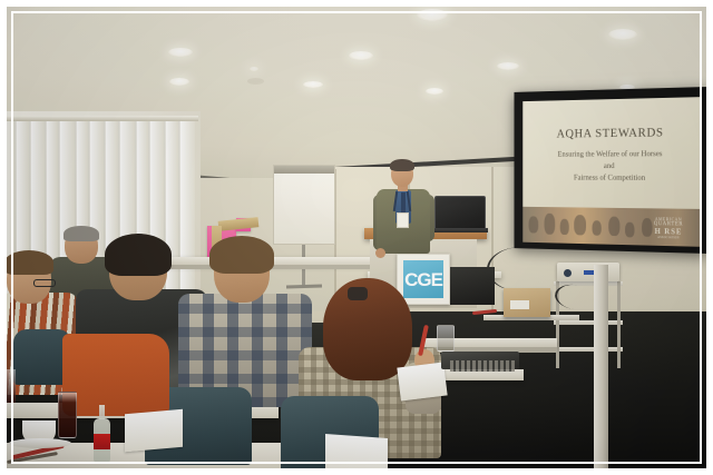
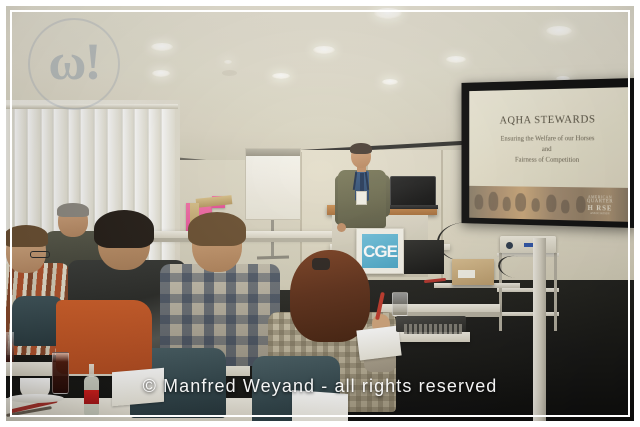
+ ω!
+ © Manfred Weyand - all rights reserved
